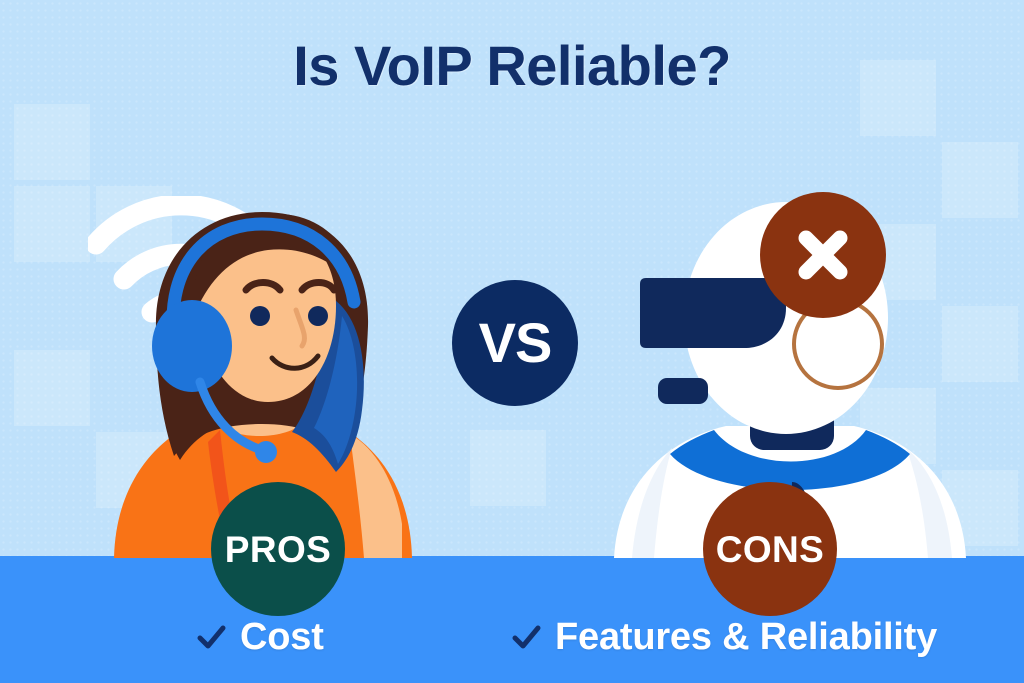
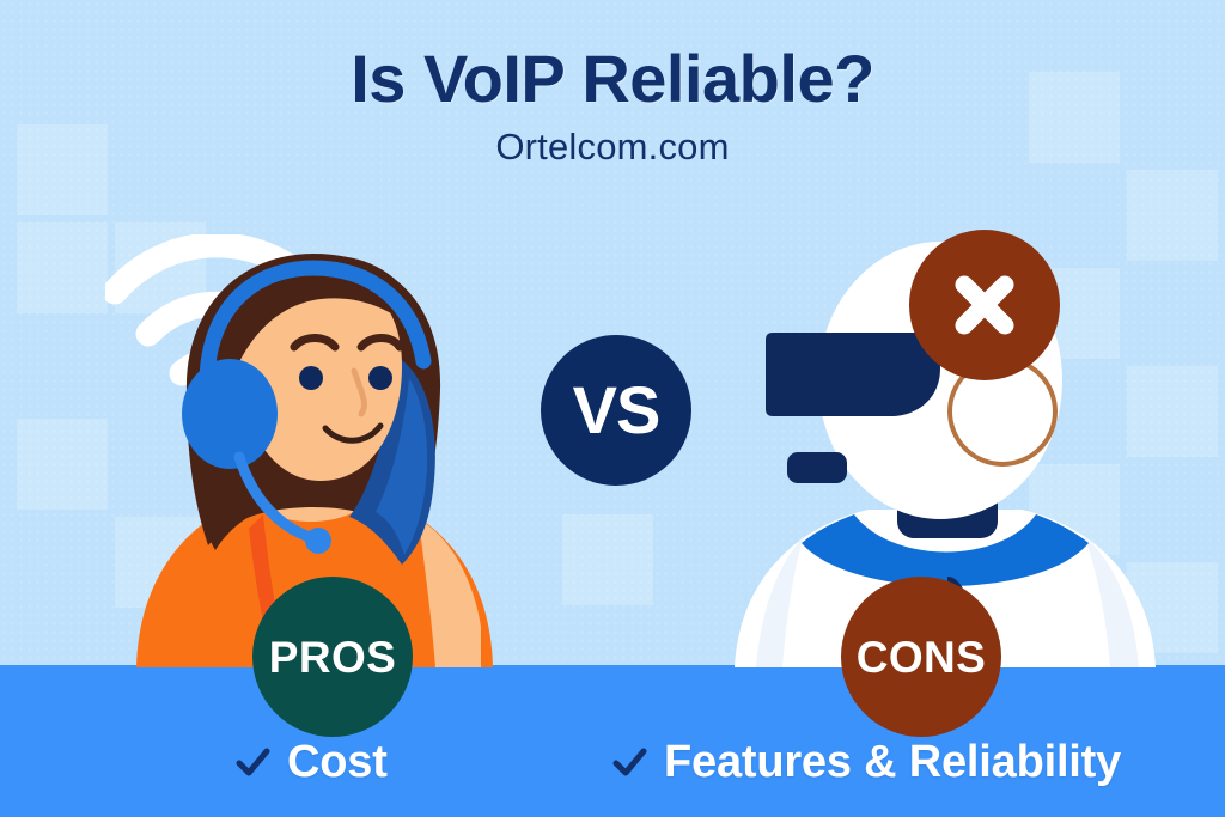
  Is VoIP Reliable?
+ Ortelcom.com
  VS
  PROS
  CONS
  Cost
  Features & Reliability
